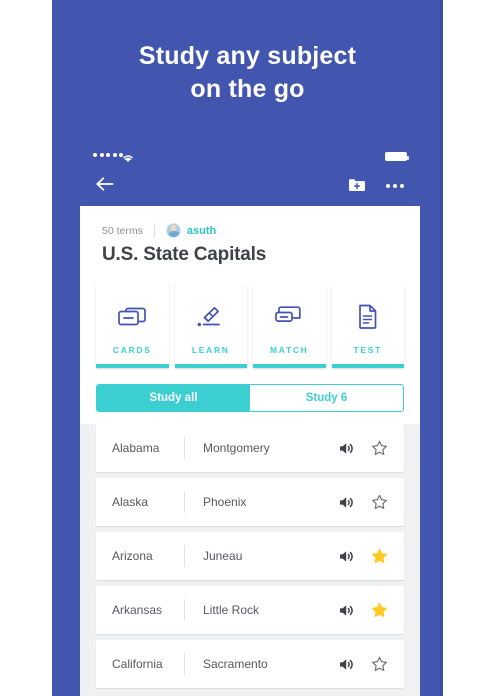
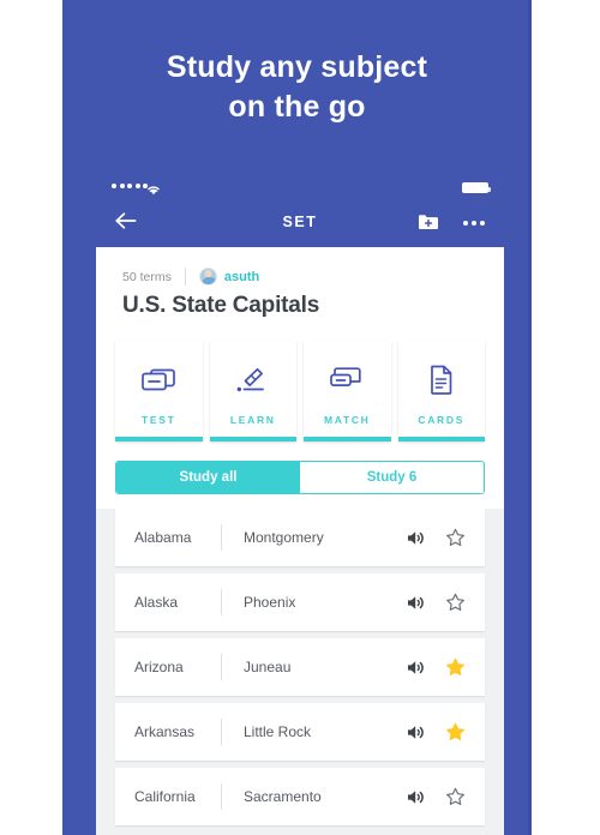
  Study any subject
  on the go
+ SET
  50 terms
  asuth
  U.S. State Capitals
- CARDS
+ TEST
  LEARN
  MATCH
- TEST
+ CARDS
  Study all
  Study 6
  Alabama
  Montgomery
  Alaska
  Phoenix
  Arizona
  Juneau
  Arkansas
  Little Rock
  California
  Sacramento
